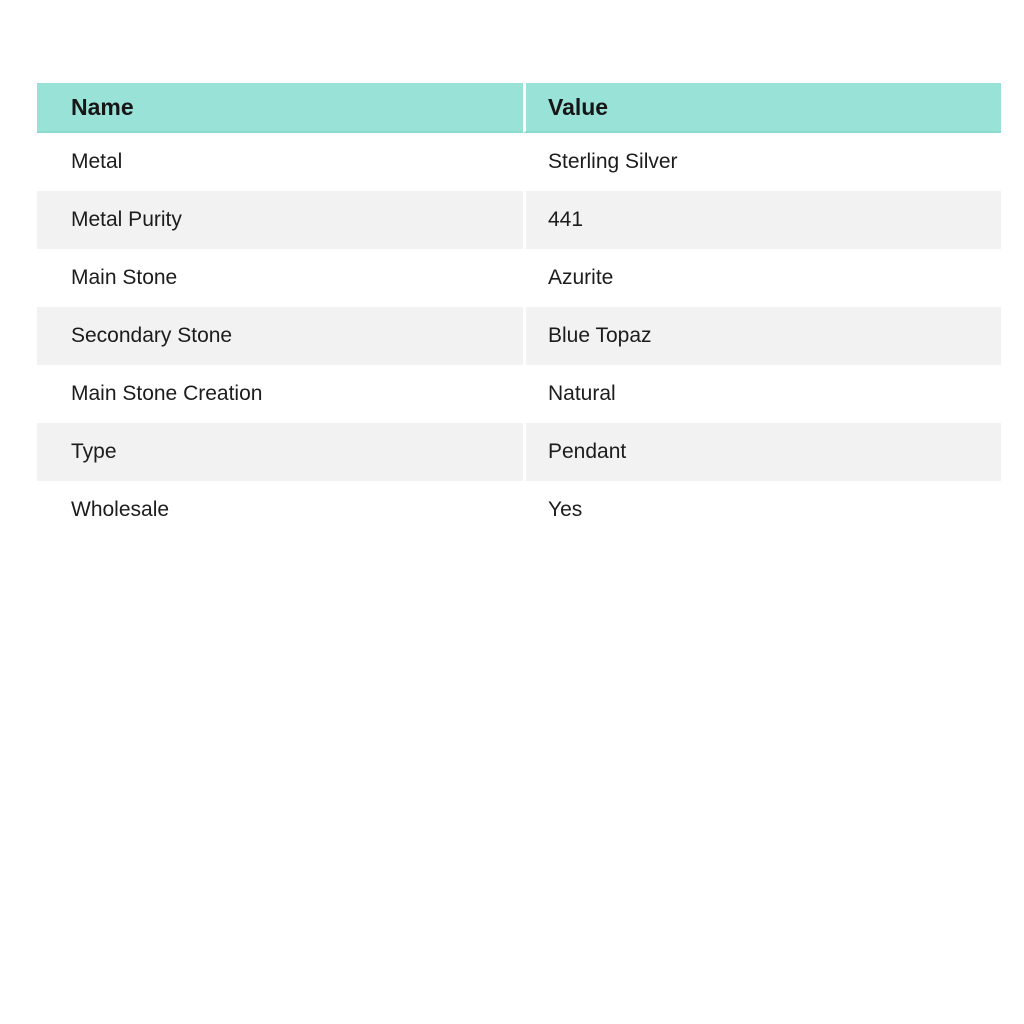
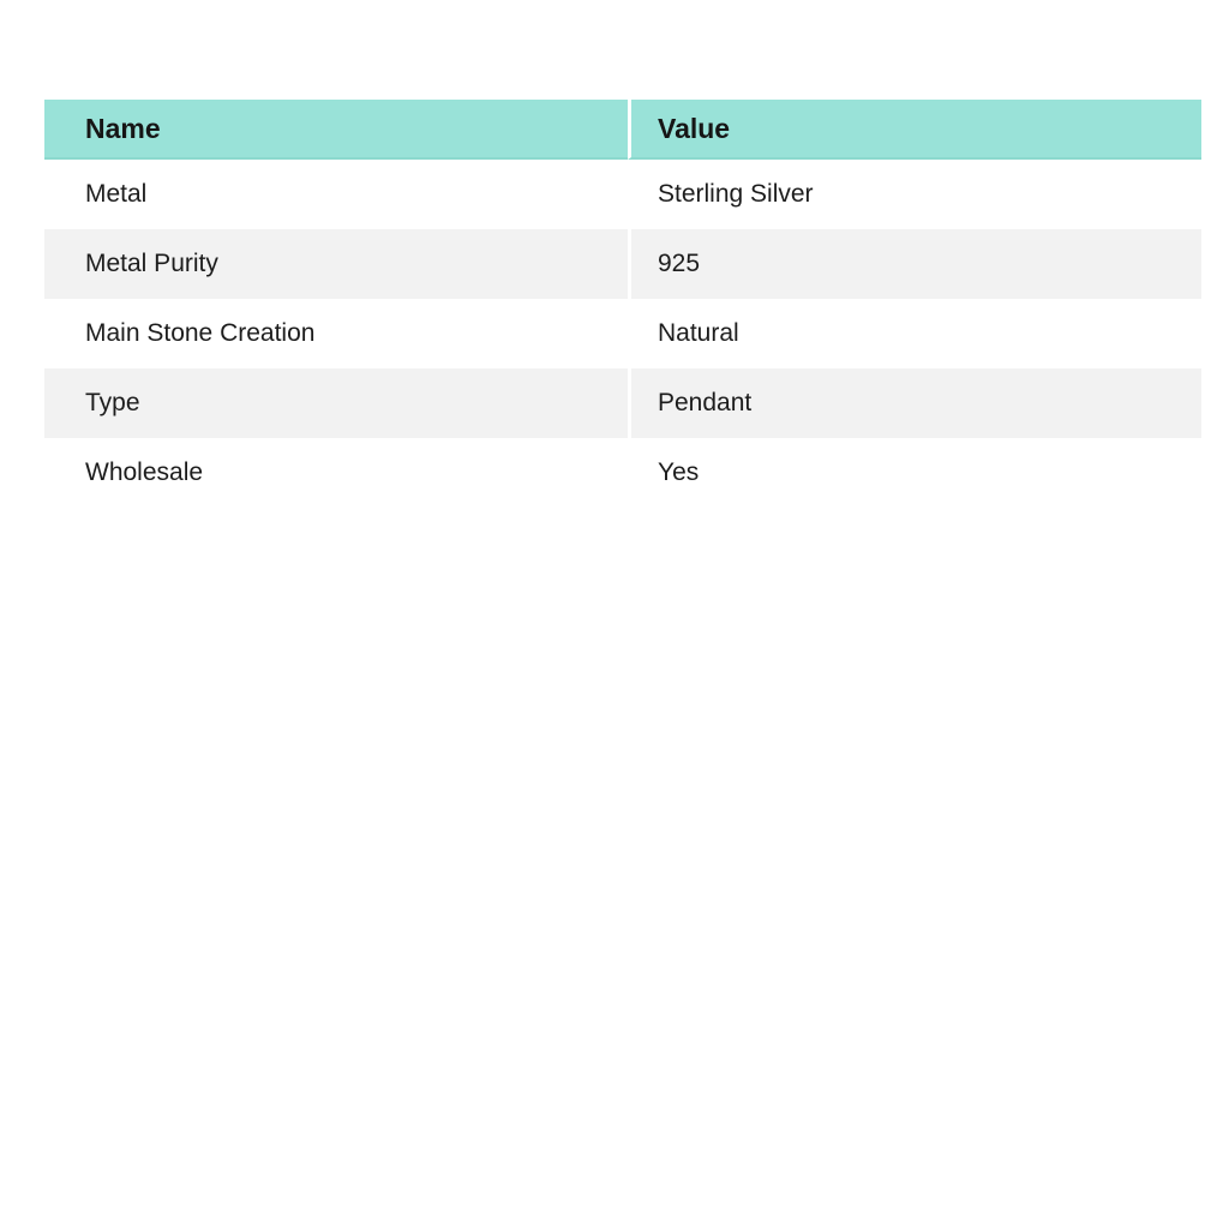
  Name	Value
  Metal	Sterling Silver
- Metal Purity	441
+ Metal Purity	925
- Main Stone	Azurite
- Secondary Stone	Blue Topaz
  Main Stone Creation	Natural
  Type	Pendant
  Wholesale	Yes
